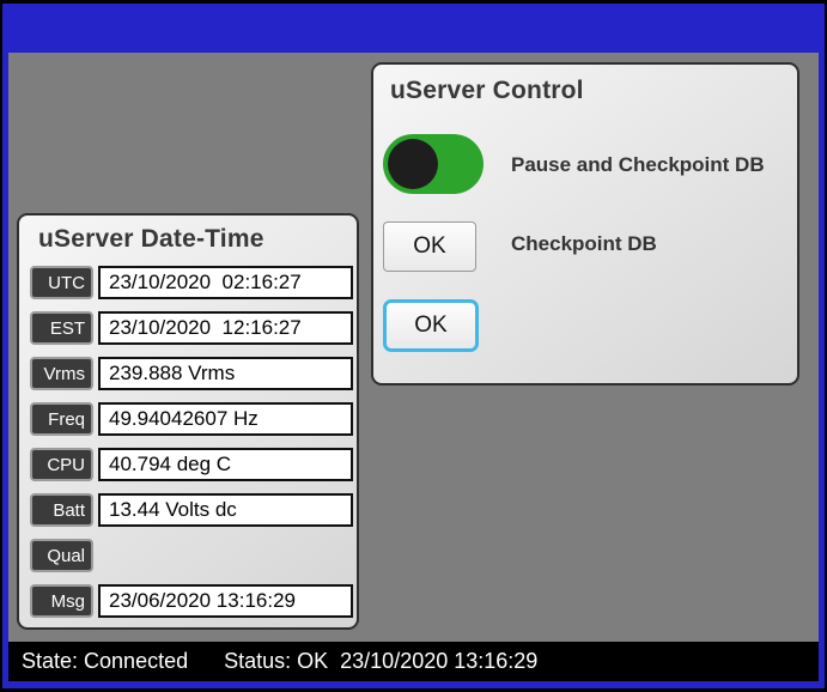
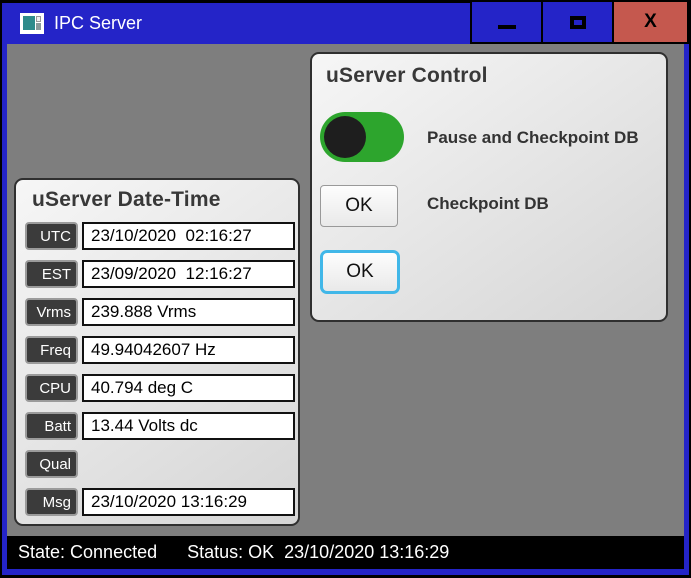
+ IPC Server
+ X
  uServer Date-Time
  UTC
  23/10/2020 02:16:27
  EST
- 23/10/2020 12:16:27
+ 23/09/2020 12:16:27
  Vrms
  239.888 Vrms
  Freq
  49.94042607 Hz
  CPU
  40.794 deg C
  Batt
  13.44 Volts dc
  Qual
  Msg
- 23/06/2020 13:16:29
+ 23/10/2020 13:16:29
  uServer Control
  Pause and Checkpoint DB
  OK
  Checkpoint DB
  OK
  State: Connected
  Status: OK 23/10/2020 13:16:29
